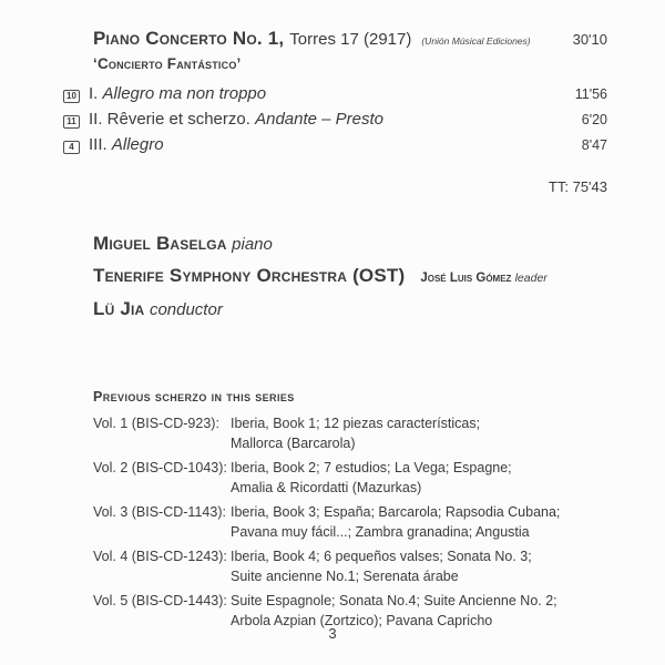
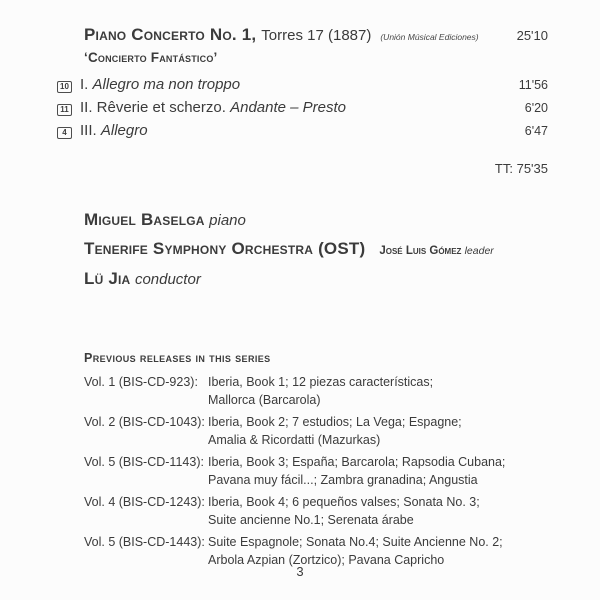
  Piano Concerto No. 1,
- Torres 17 (2917)
+ Torres 17 (1887)
  (Unión Músical Ediciones)
- 30'10
+ 25'10
  ‘Concierto Fantástico’
  10
  I. Allegro ma non troppo
  11'56
  11
  II. Rêverie et scherzo. Andante – Presto
  6'20
  4
  III. Allegro
- 8'47
+ 6'47
- TT: 75'43
+ TT: 75'35
  Miguel Baselga piano
  Tenerife Symphony Orchestra (OST) José Luis Gómez leader
  Lü Jia conductor
- Previous scherzo in this series
+ Previous releases in this series
  Vol. 1 (BIS-CD-923):
  Iberia, Book 1; 12 piezas características;
  Mallorca (Barcarola)
  Vol. 2 (BIS-CD-1043):
  Iberia, Book 2; 7 estudios; La Vega; Espagne;
  Amalia & Ricordatti (Mazurkas)
- Vol. 3 (BIS-CD-1143):
+ Vol. 5 (BIS-CD-1143):
  Iberia, Book 3; España; Barcarola; Rapsodia Cubana;
  Pavana muy fácil...; Zambra granadina; Angustia
  Vol. 4 (BIS-CD-1243):
  Iberia, Book 4; 6 pequeños valses; Sonata No. 3;
  Suite ancienne No.1; Serenata árabe
  Vol. 5 (BIS-CD-1443):
  Suite Espagnole; Sonata No.4; Suite Ancienne No. 2;
  Arbola Azpian (Zortzico); Pavana Capricho
  3
